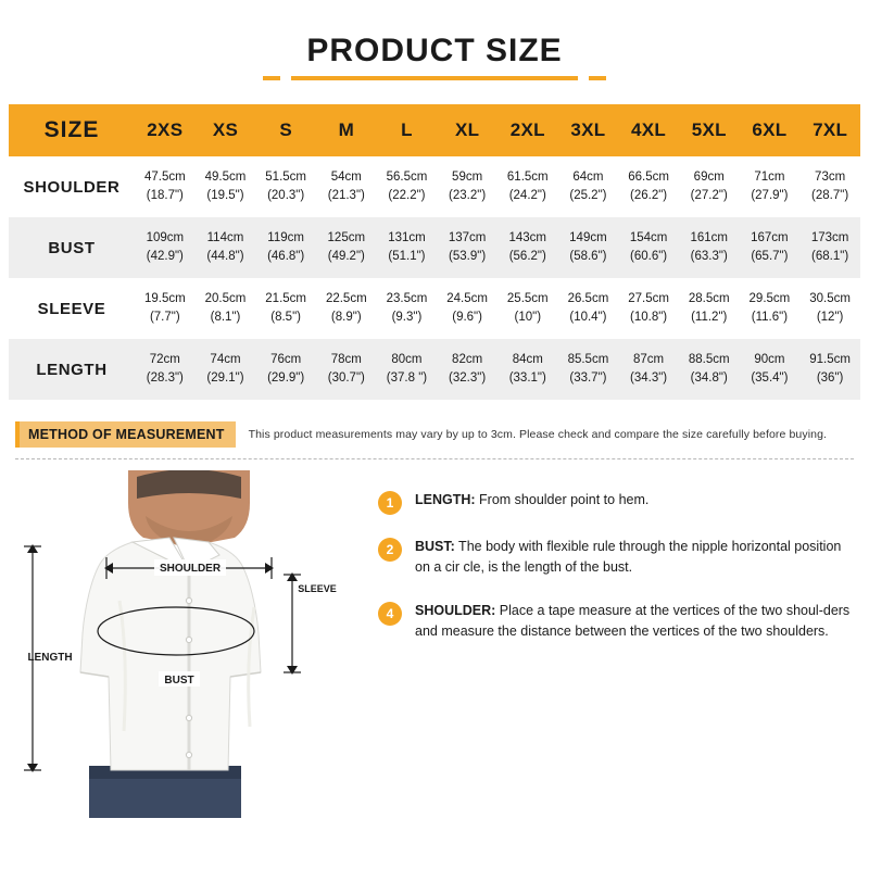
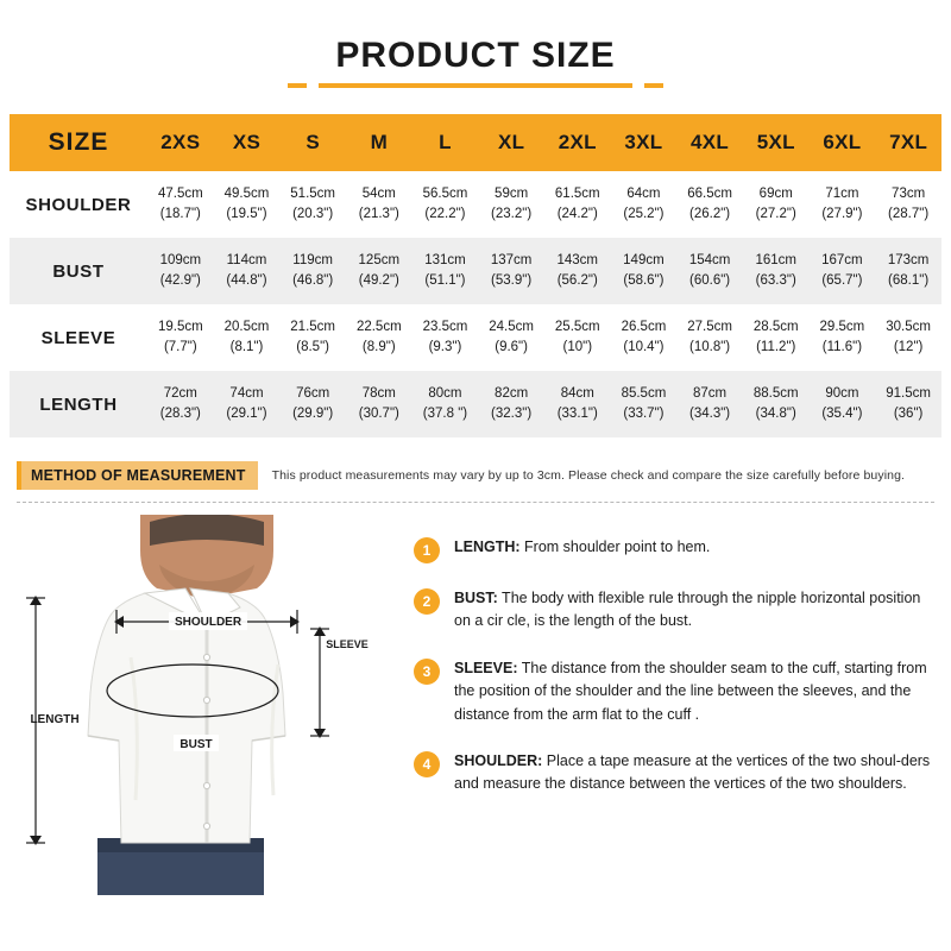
  PRODUCT SIZE
  SIZE	2XS	XS	S	M	L	XL	2XL	3XL	4XL	5XL	6XL	7XL
  SHOULDER	47.5cm(18.7")	49.5cm(19.5")	51.5cm(20.3")	54cm(21.3")	56.5cm(22.2")	59cm(23.2")	61.5cm(24.2")	64cm(25.2")	66.5cm(26.2")	69cm(27.2")	71cm(27.9")	73cm(28.7")
  BUST	109cm(42.9")	114cm(44.8")	119cm(46.8")	125cm(49.2")	131cm(51.1")	137cm(53.9")	143cm(56.2")	149cm(58.6")	154cm(60.6")	161cm(63.3")	167cm(65.7")	173cm(68.1")
  SLEEVE	19.5cm(7.7")	20.5cm(8.1")	21.5cm(8.5")	22.5cm(8.9")	23.5cm(9.3")	24.5cm(9.6")	25.5cm(10")	26.5cm(10.4")	27.5cm(10.8")	28.5cm(11.2")	29.5cm(11.6")	30.5cm(12")
  LENGTH	72cm(28.3")	74cm(29.1")	76cm(29.9")	78cm(30.7")	80cm(37.8 ")	82cm(32.3")	84cm(33.1")	85.5cm(33.7")	87cm(34.3")	88.5cm(34.8")	90cm(35.4")	91.5cm(36")
  METHOD OF MEASUREMENT
  This product measurements may vary by up to 3cm. Please check and compare the size carefully before buying.
  SHOULDER
  SLEEVE
  BUST
  LENGTH
  1
  LENGTH: From shoulder point to hem.
  2
  BUST: The body with flexible rule through the nipple horizontal position on a cir cle, is the length of the bust.
+ 3
+ SLEEVE: The distance from the shoulder seam to the cuff, starting from the position of the shoulder and the line between the sleeves, and the distance from the arm flat to the cuff .
  4
  SHOULDER: Place a tape measure at the vertices of the two shoul-ders and measure the distance between the vertices of the two shoulders.
